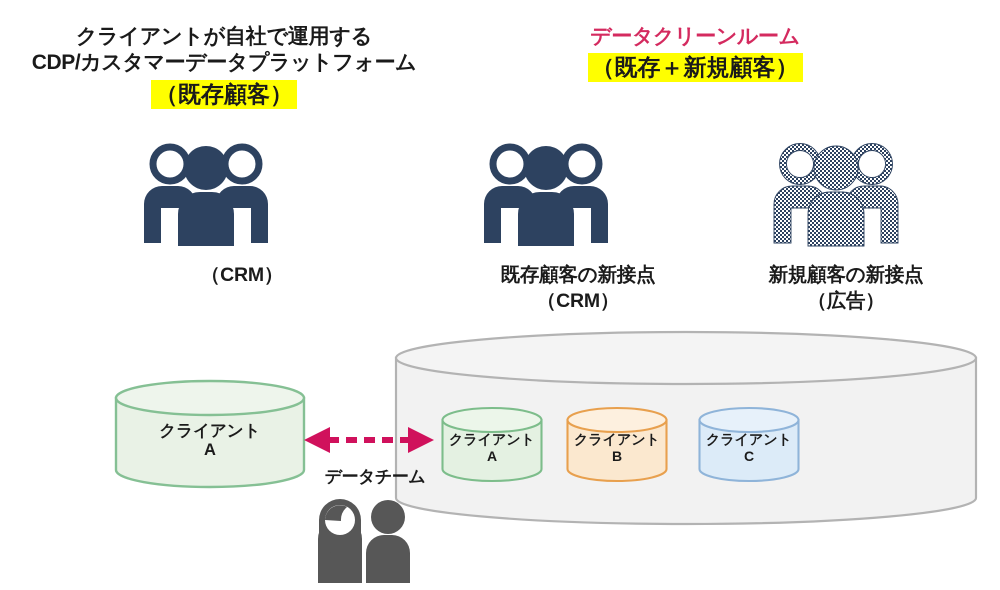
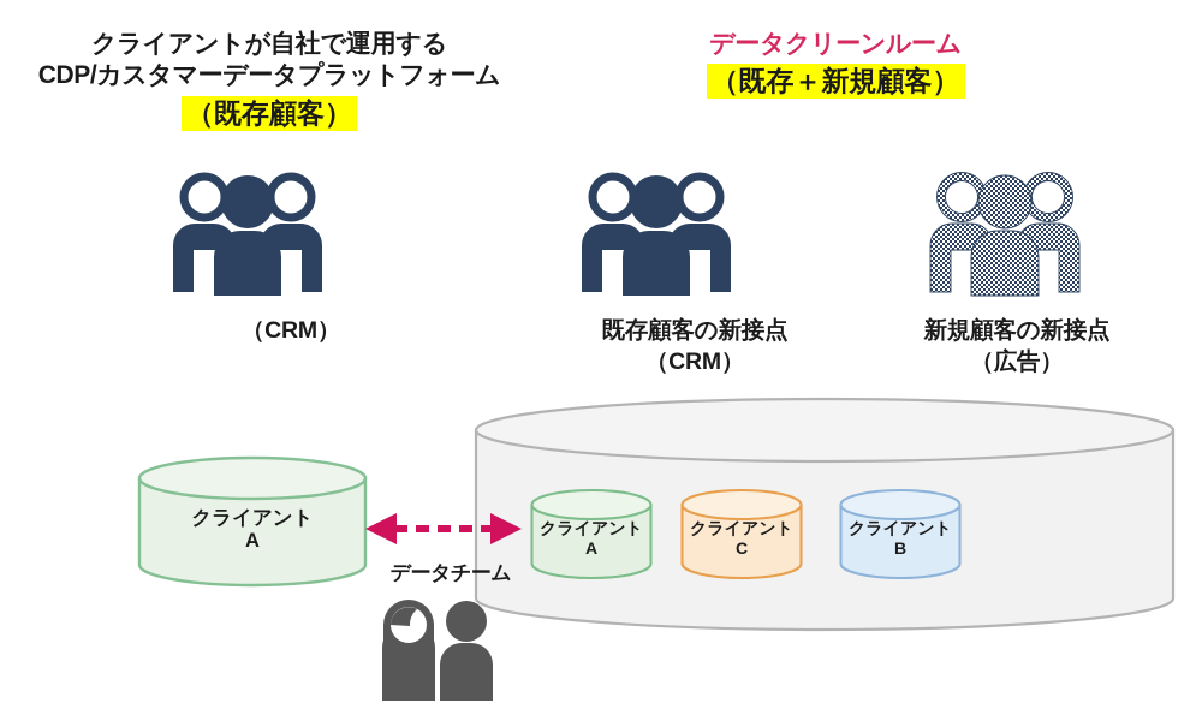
  クライアントが自社で運用する
  CDP/カスタマーデータプラットフォーム
  （既存顧客）
  データクリーンルーム
  （既存＋新規顧客）
  （CRM）
  既存顧客の新接点
  （CRM）
  新規顧客の新接点
  （広告）
  クライアント
  A
  クライアント
  A
  クライアント
- B
+ C
  クライアント
- C
+ B
  データチーム
